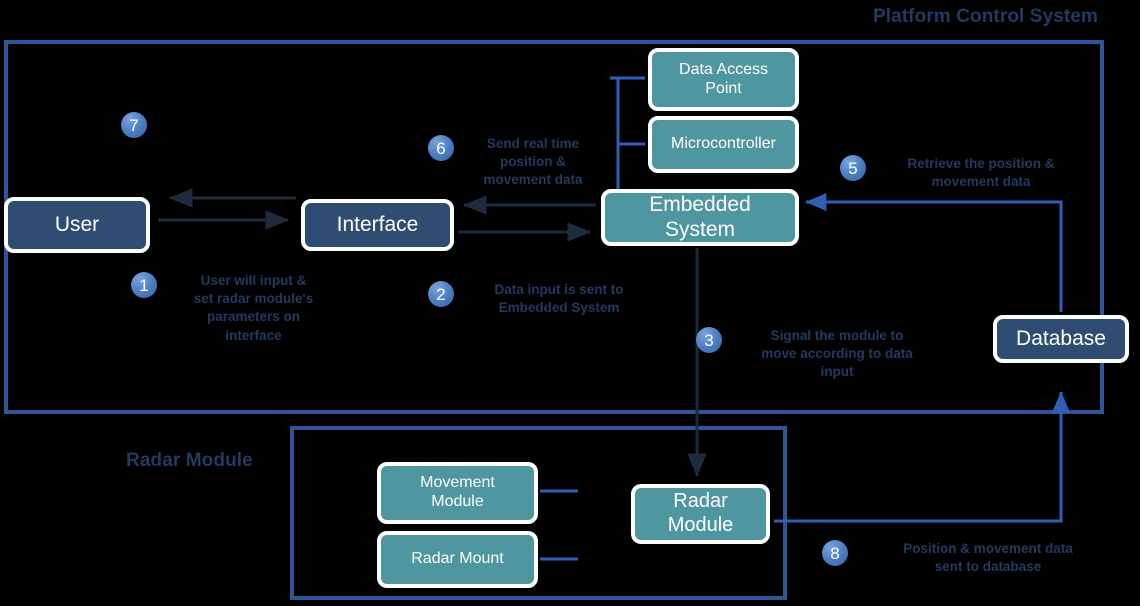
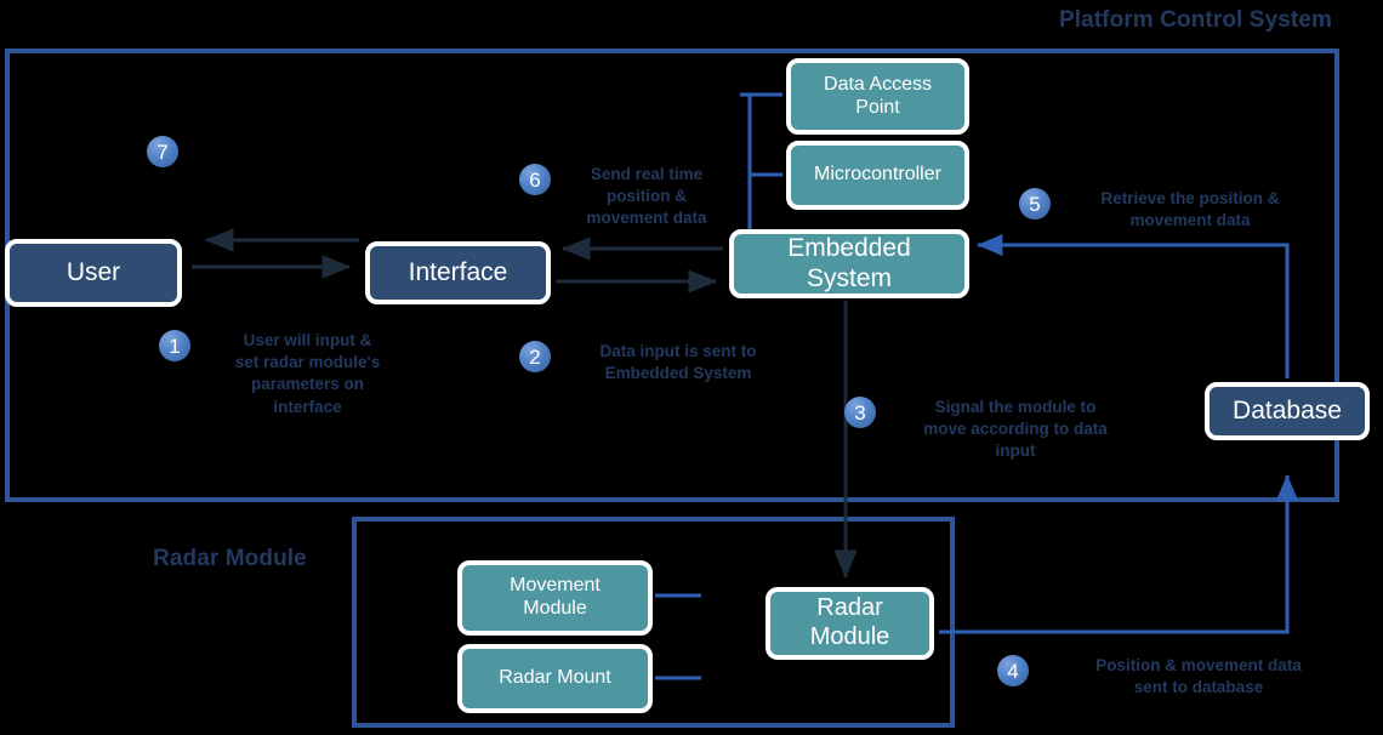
  Platform Control System
  Radar Module
  User
  Interface
  Embedded
  System
  Data Access
  Point
  Microcontroller
  Database
  Radar
  Module
  Movement
  Module
  Radar Mount
  1
  User will input &
  set radar module's
  parameters on
  interface
  2
  Data input is sent to
  Embedded System
  3
  Signal the module to
  move according to data
  input
- 8
+ 4
  Position & movement data
  sent to database
  5
  Retrieve the position &
  movement data
  6
  Send real time
  position &
  movement data
  7
